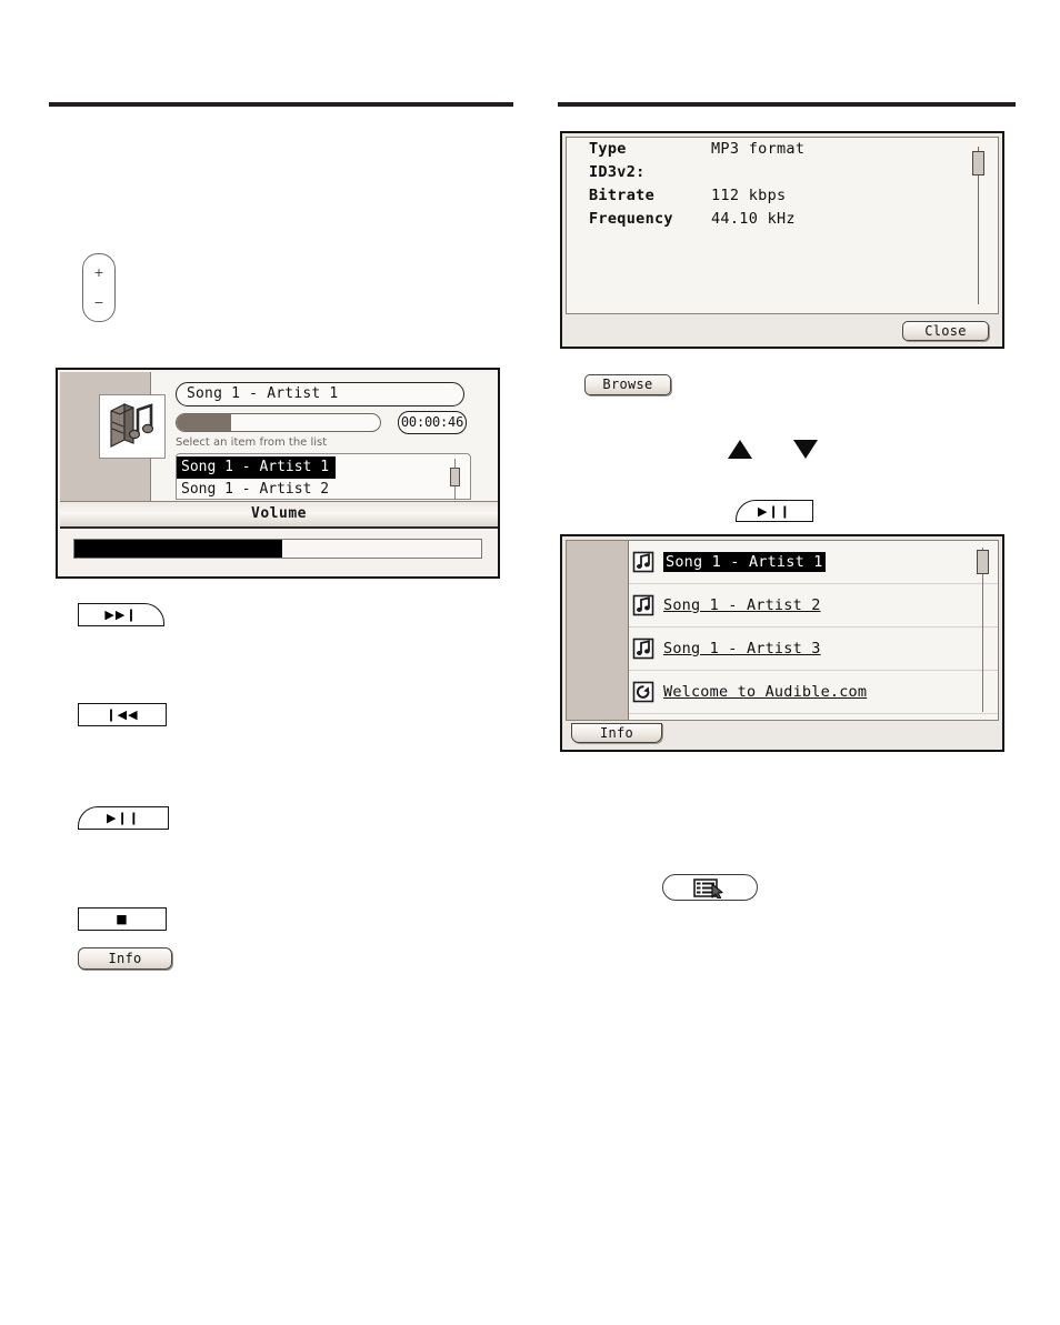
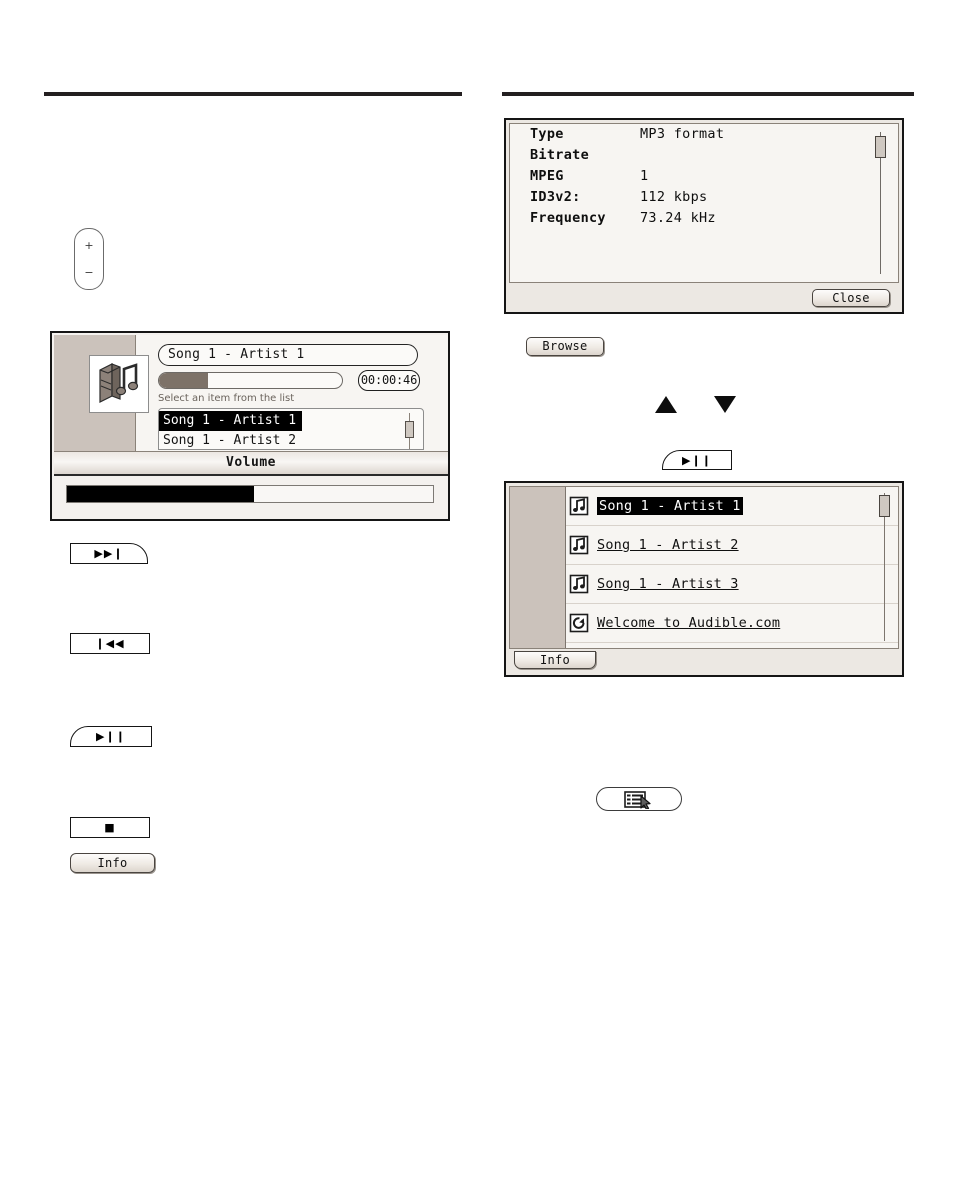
  +
  −
  Song 1 - Artist 1
  00:00:46
  Select an item from the list
  Song 1 - Artist 1
  Song 1 - Artist 2
  Volume
  Type
  MP3 format
- ID3v2:
+ Bitrate
+ MPEG
+ 1
- Bitrate
+ ID3v2:
  112 kbps
  Frequency
- 44.10 kHz
+ 73.24 kHz
  Close
  Browse
  ▶❙❙
  Song 1 - Artist 1
  Song 1 - Artist 2
  Song 1 - Artist 3
  Welcome to Audible.com
  Info
  ▶▶❙
  ❙◀◀
  ▶❙❙
  ■
  Info
